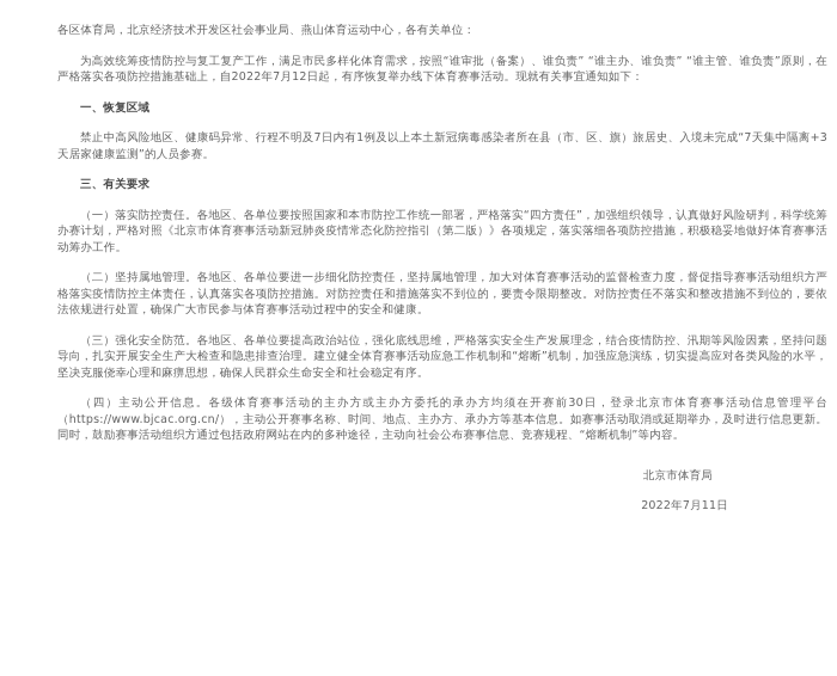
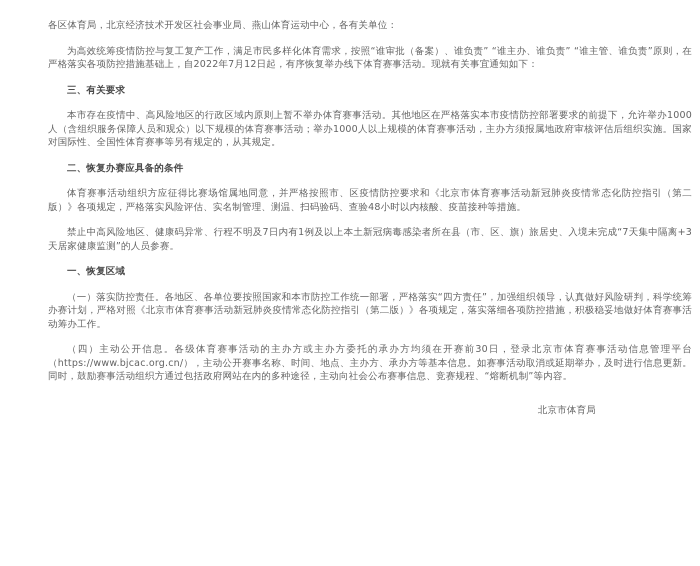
  各区体育局，北京经济技术开发区社会事业局、燕山体育运动中心，各有关单位：
  为高效统筹疫情防控与复工复产工作，满足市民多样化体育需求，按照“谁审批（备案）、谁负责” “谁主办、谁负责” “谁主管、谁负责”原则，在严格落实各项防控措施基础上，自2022年7月12日起，有序恢复举办线下体育赛事活动。现就有关事宜通知如下：
- 一、恢复区域
+ 三、有关要求
+ 本市存在疫情中、高风险地区的行政区域内原则上暂不举办体育赛事活动。其他地区在严格落实本市疫情防控部署要求的前提下，允许举办1000人（含组织服务保障人员和观众）以下规模的体育赛事活动；举办1000人以上规模的体育赛事活动，主办方须报属地政府审核评估后组织实施。国家对国际性、全国性体育赛事等另有规定的，从其规定。
+ 二、恢复办赛应具备的条件
+ 体育赛事活动组织方应征得比赛场馆属地同意，并严格按照市、区疫情防控要求和《北京市体育赛事活动新冠肺炎疫情常态化防控指引（第二版）》各项规定，严格落实风险评估、实名制管理、测温、扫码验码、查验48小时以内核酸、疫苗接种等措施。
  禁止中高风险地区、健康码异常、行程不明及7日内有1例及以上本土新冠病毒感染者所在县（市、区、旗）旅居史、入境未完成“7天集中隔离+3天居家健康监测”的人员参赛。
- 三、有关要求
+ 一、恢复区域
  （一）落实防控责任。各地区、各单位要按照国家和本市防控工作统一部署，严格落实“四方责任”，加强组织领导，认真做好风险研判，科学统筹办赛计划，严格对照《北京市体育赛事活动新冠肺炎疫情常态化防控指引（第二版）》各项规定，落实落细各项防控措施，积极稳妥地做好体育赛事活动筹办工作。
- （二）坚持属地管理。各地区、各单位要进一步细化防控责任，坚持属地管理，加大对体育赛事活动的监督检查力度，督促指导赛事活动组织方严格落实疫情防控主体责任，认真落实各项防控措施。对防控责任和措施落实不到位的，要责令限期整改。对防控责任不落实和整改措施不到位的，要依法依规进行处置，确保广大市民参与体育赛事活动过程中的安全和健康。
- （三）强化安全防范。各地区、各单位要提高政治站位，强化底线思维，严格落实安全生产发展理念，结合疫情防控、汛期等风险因素，坚持问题导向，扎实开展安全生产大检查和隐患排查治理。建立健全体育赛事活动应急工作机制和“熔断”机制，加强应急演练，切实提高应对各类风险的水平，坚决克服侥幸心理和麻痹思想，确保人民群众生命安全和社会稳定有序。
  （四）主动公开信息。各级体育赛事活动的主办方或主办方委托的承办方均须在开赛前30日，登录北京市体育赛事活动信息管理平台（https://www.bjcac.org.cn/），主动公开赛事名称、时间、地点、主办方、承办方等基本信息。如赛事活动取消或延期举办，及时进行信息更新。同时，鼓励赛事活动组织方通过包括政府网站在内的多种途径，主动向社会公布赛事信息、竞赛规程、“熔断机制”等内容。
  北京市体育局
- 2022年7月11日
